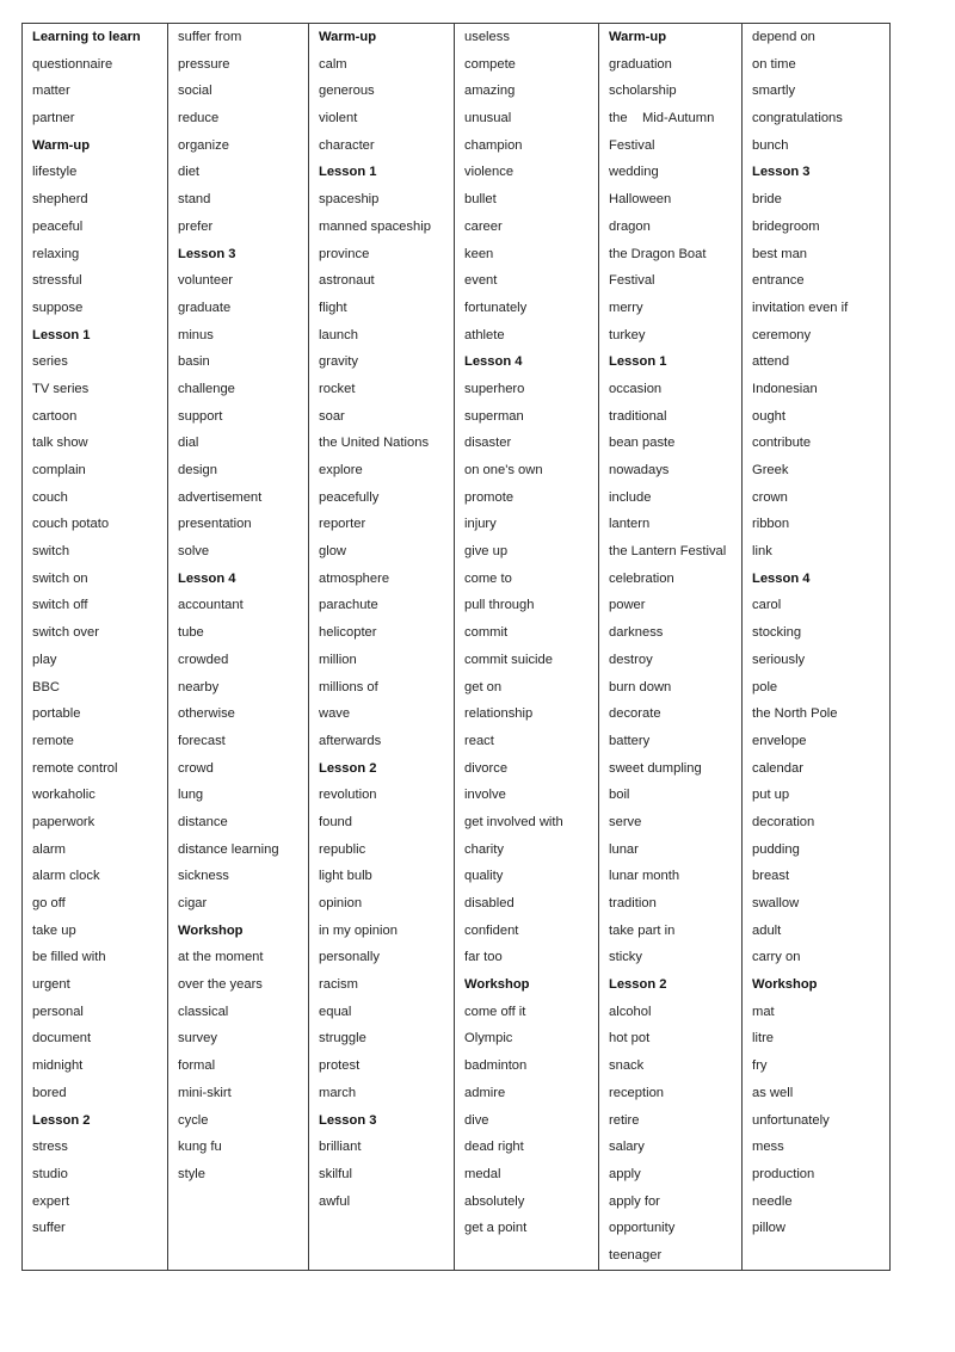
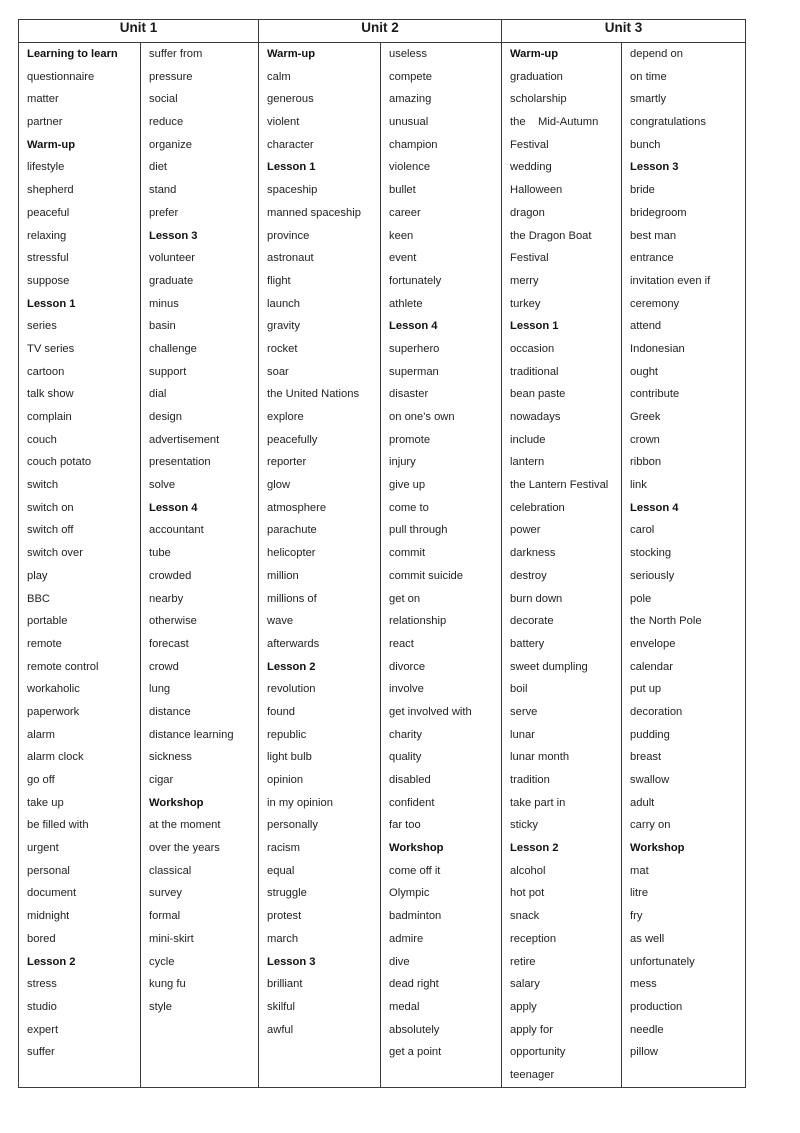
+ Unit 1	Unit 2	Unit 3
  Learning to learnquestionnairematterpartnerWarm-uplifestyleshepherdpeacefulrelaxingstressfulsupposeLesson 1seriesTV seriescartoontalk showcomplaincouchcouch potatoswitchswitch onswitch offswitch overplayBBCportableremoteremote controlworkaholicpaperworkalarmalarm clockgo offtake upbe filled withurgentpersonaldocumentmidnightboredLesson 2stressstudioexpertsuffer	suffer frompressuresocialreduceorganizedietstandpreferLesson 3volunteergraduateminusbasinchallengesupportdialdesignadvertisementpresentationsolveLesson 4accountanttubecrowdednearbyotherwiseforecastcrowdlungdistancedistance learningsicknesscigarWorkshopat the momentover the yearsclassicalsurveyformalmini-skirtcyclekung fustyle	Warm-upcalmgenerousviolentcharacterLesson 1spaceshipmanned spaceshipprovinceastronautflightlaunchgravityrocketsoarthe United Nationsexplorepeacefullyreporterglowatmosphereparachutehelicoptermillionmillions ofwaveafterwardsLesson 2revolutionfoundrepubliclight bulbopinionin my opinionpersonallyracismequalstruggleprotestmarchLesson 3brilliantskilfulawful	uselesscompeteamazingunusualchampionviolencebulletcareerkeeneventfortunatelyathleteLesson 4superherosupermandisasteron one's ownpromoteinjurygive upcome topull throughcommitcommit suicideget onrelationshipreactdivorceinvolveget involved withcharityqualitydisabledconfidentfar tooWorkshopcome off itOlympicbadmintonadmiredivedead rightmedalabsolutelyget a point	Warm-upgraduationscholarshipthe Mid-AutumnFestivalweddingHalloweendragonthe Dragon BoatFestivalmerryturkeyLesson 1occasiontraditionalbean pastenowadaysincludelanternthe Lantern Festivalcelebrationpowerdarknessdestroyburn downdecoratebatterysweet dumplingboilservelunarlunar monthtraditiontake part instickyLesson 2alcoholhot potsnackreceptionretiresalaryapplyapply foropportunityteenager	depend onon timesmartlycongratulationsbunchLesson 3bridebridegroombest manentranceinvitation even ifceremonyattendIndonesianoughtcontributeGreekcrownribbonlinkLesson 4carolstockingseriouslypolethe North Poleenvelopecalendarput updecorationpuddingbreastswallowadultcarry onWorkshopmatlitrefryas wellunfortunatelymessproductionneedlepillow
